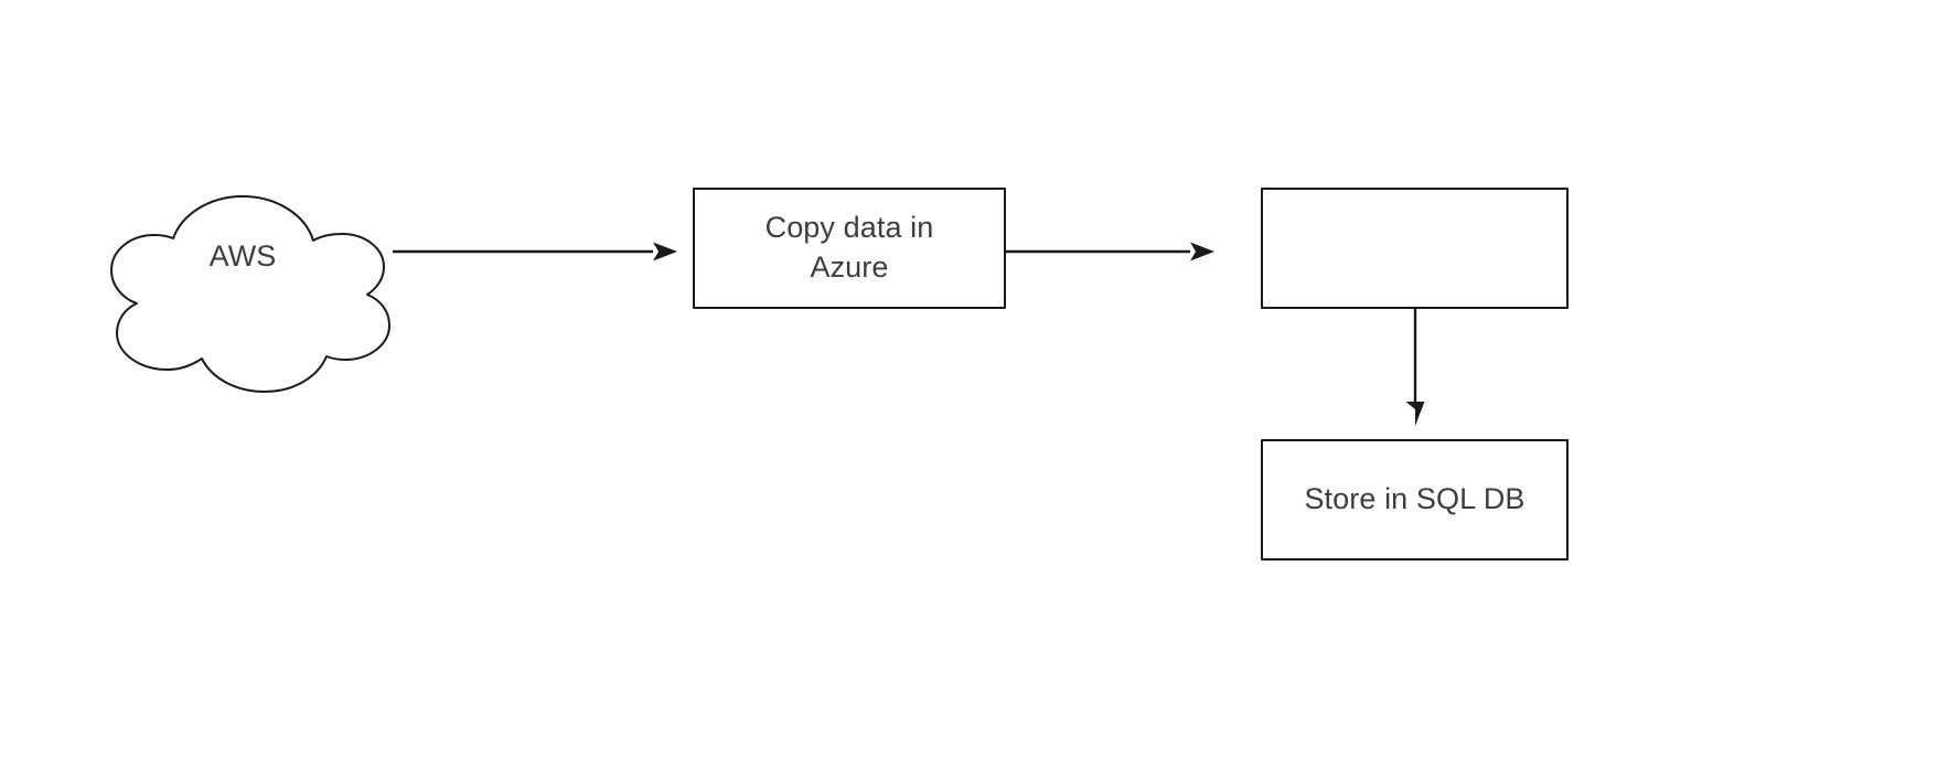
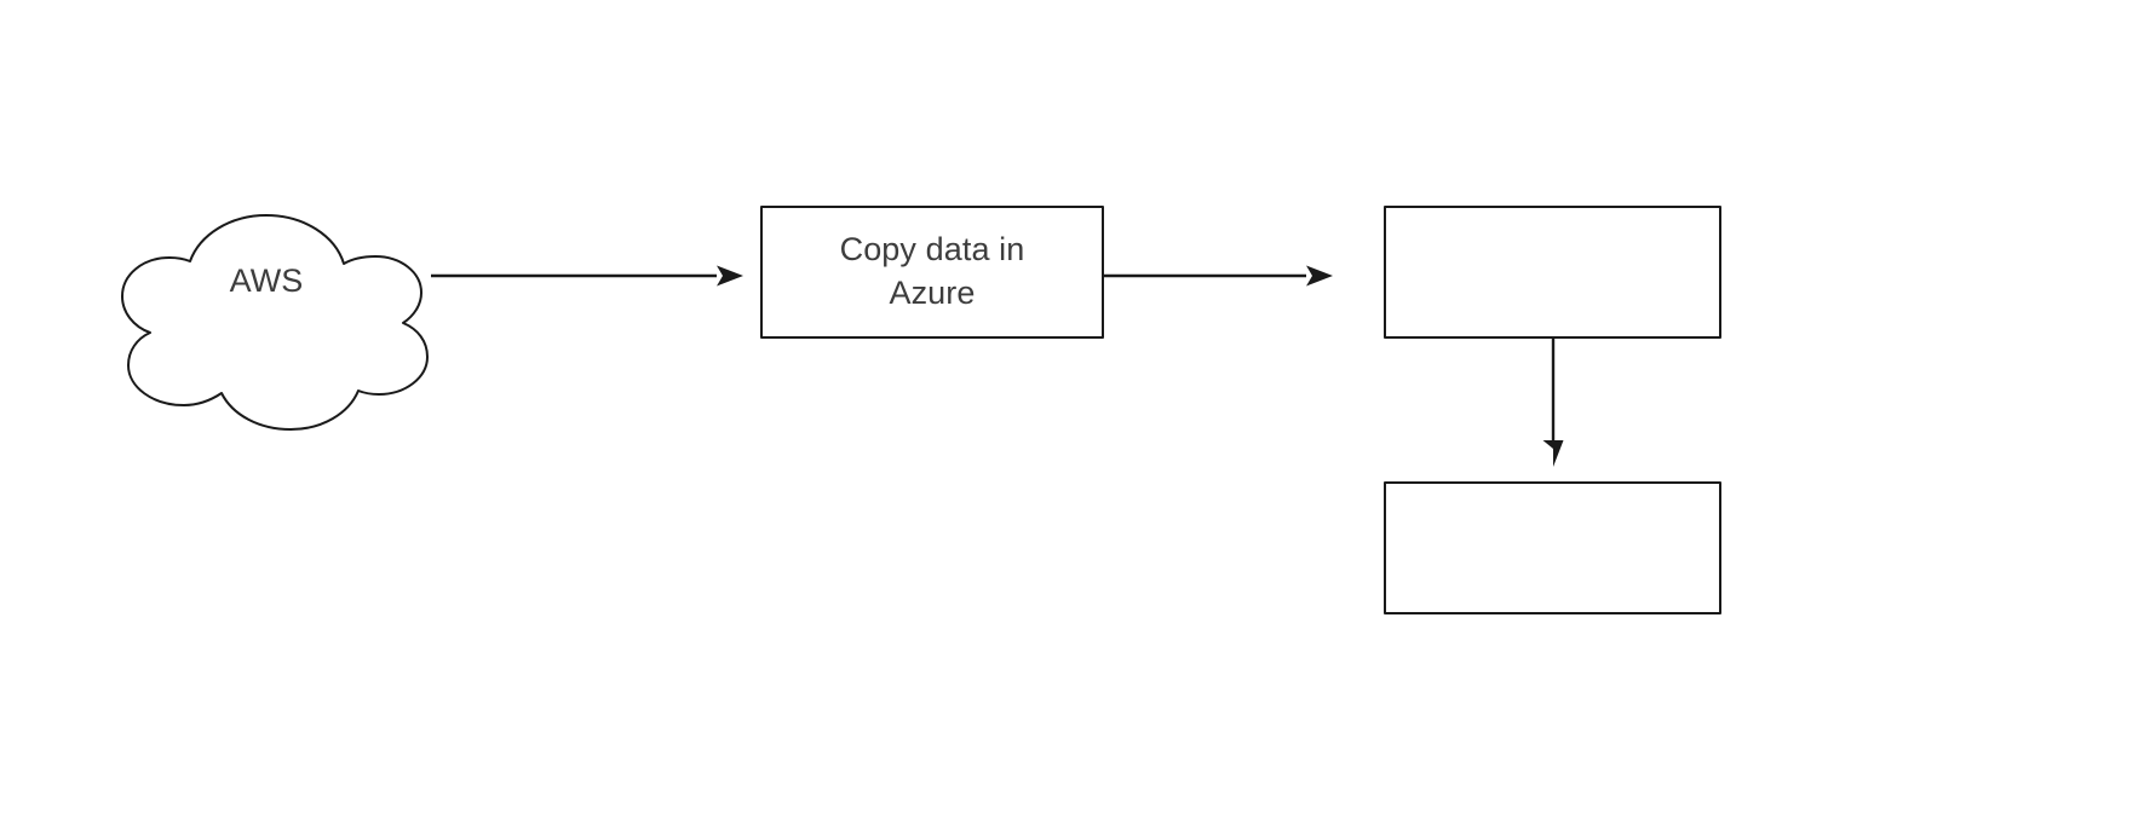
  AWS
  Copy data in
  Azure
- Store in SQL DB
